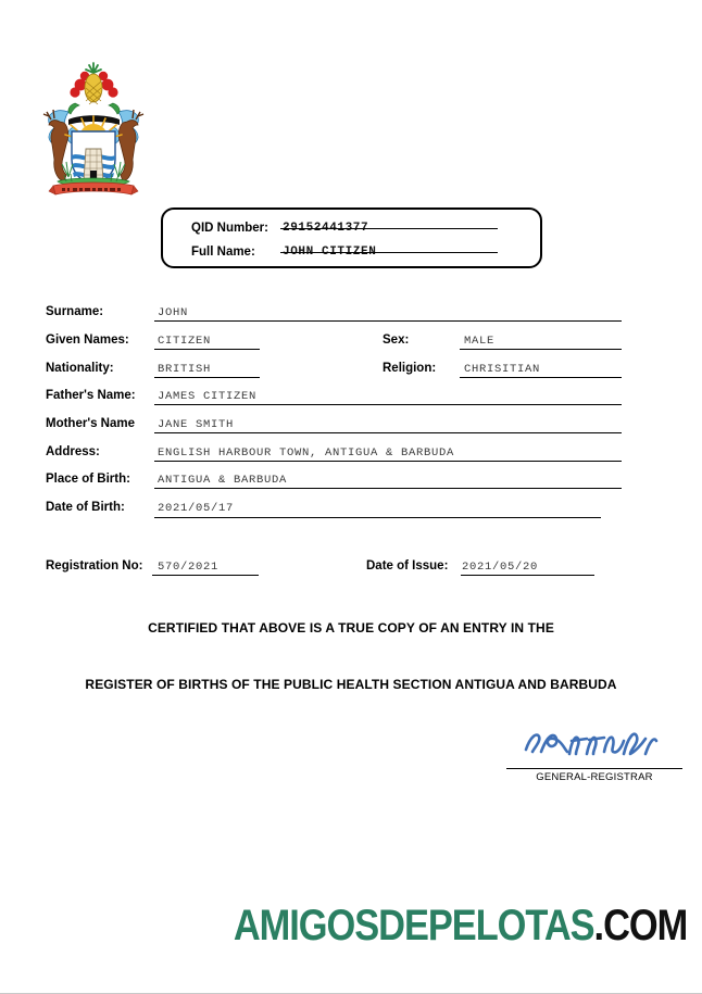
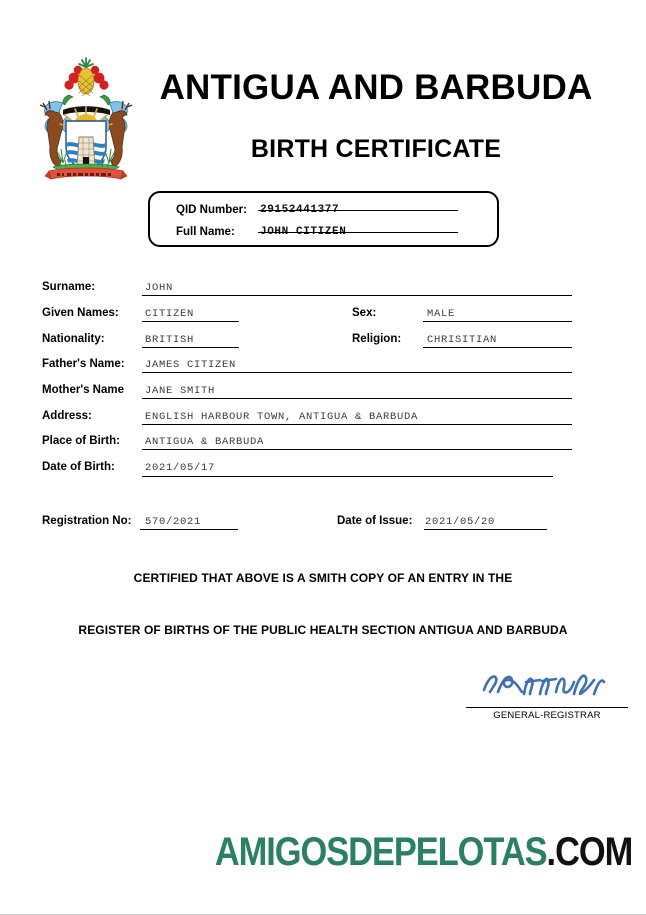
+ ANTIGUA AND BARBUDA
+ BIRTH CERTIFICATE
  QID Number:
  29152441377
  Full Name:
  JOHN CITIZEN
  Surname:
  JOHN
  Given Names:
  CITIZEN
  Sex:
  MALE
  Nationality:
  BRITISH
  Religion:
  CHRISITIAN
  Father's Name:
  JAMES CITIZEN
  Mother's Name
  JANE SMITH
  Address:
  ENGLISH HARBOUR TOWN, ANTIGUA & BARBUDA
  Place of Birth:
  ANTIGUA & BARBUDA
  Date of Birth:
  2021/05/17
  Registration No:
  570/2021
  Date of Issue:
  2021/05/20
- CERTIFIED THAT ABOVE IS A TRUE COPY OF AN ENTRY IN THE
+ CERTIFIED THAT ABOVE IS A SMITH COPY OF AN ENTRY IN THE
  REGISTER OF BIRTHS OF THE PUBLIC HEALTH SECTION ANTIGUA AND BARBUDA
  GENERAL-REGISTRAR
  AMIGOSDEPELOTAS.COM
